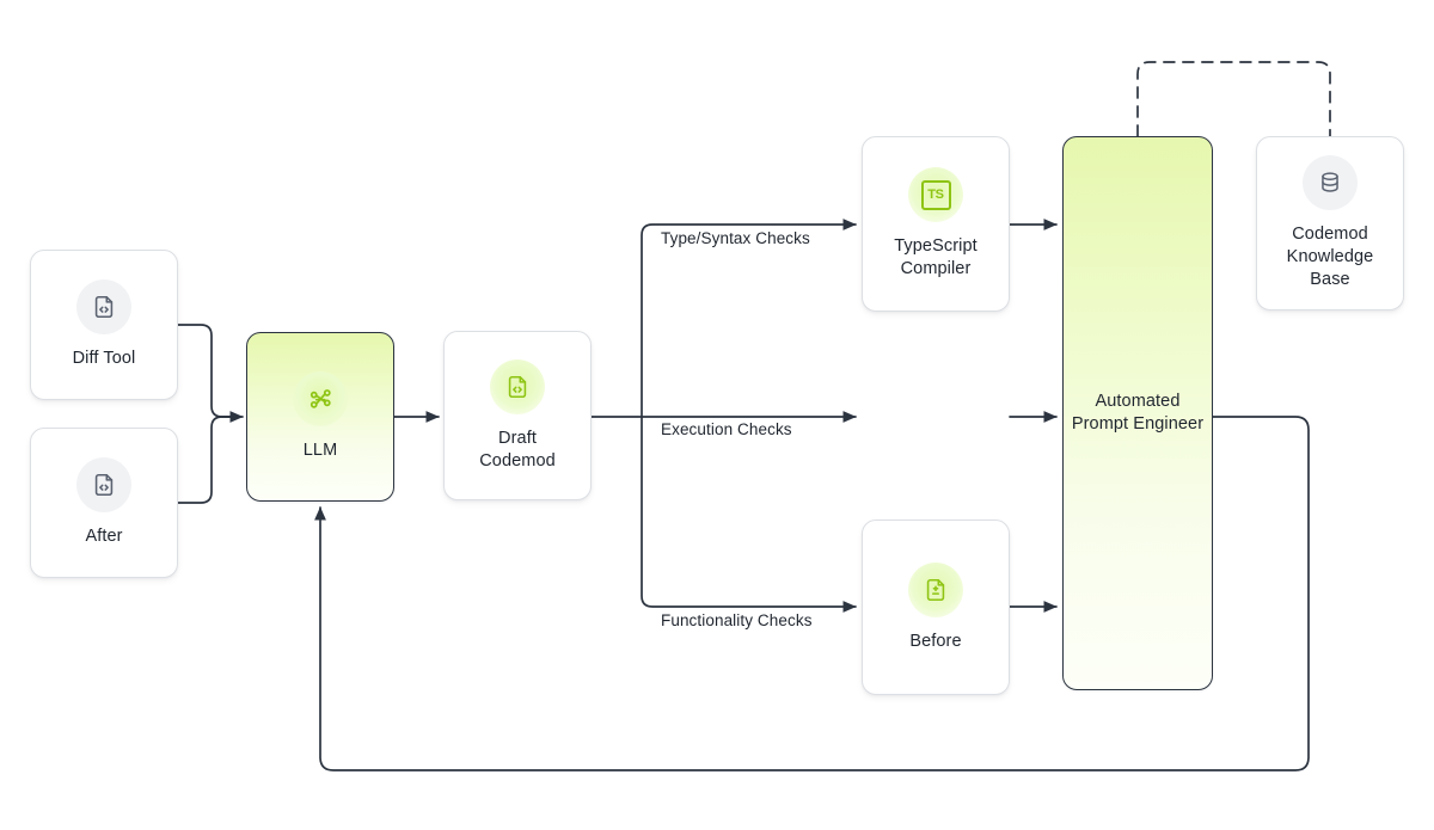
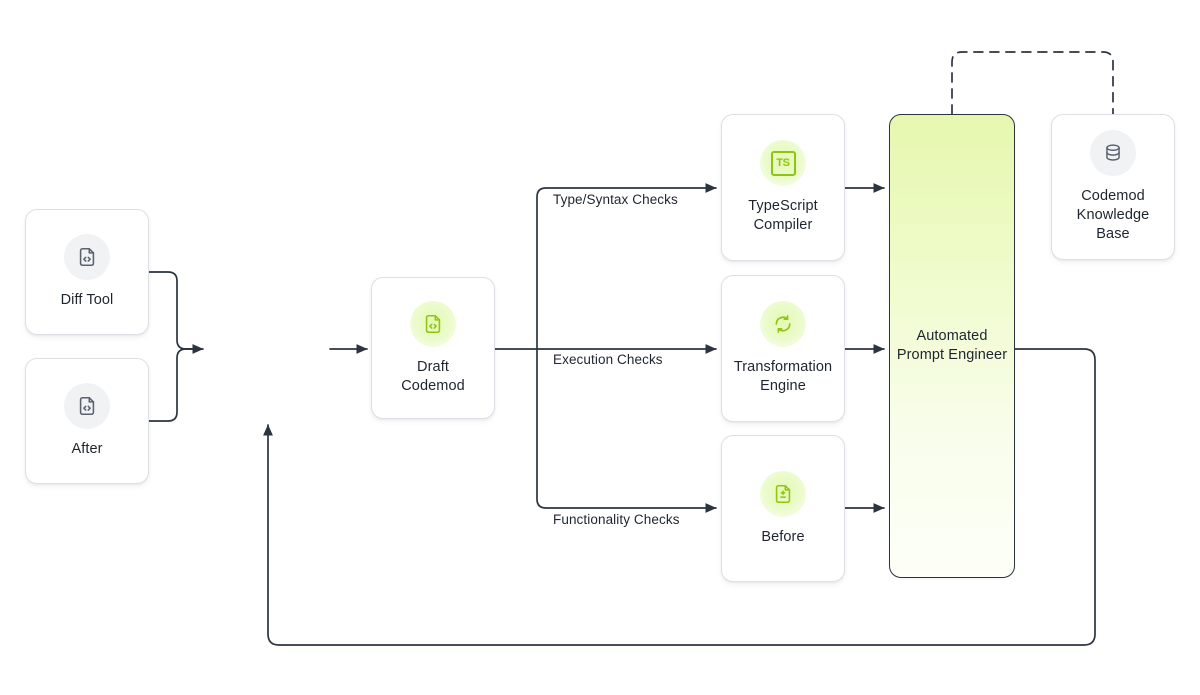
  Diff Tool
  After
- LLM
  Draft
  Codemod
  TS
  TypeScript
  Compiler
+ Transformation
+ Engine
  Before
  Automated
  Prompt Engineer
  Codemod
  Knowledge
  Base
  Type/Syntax Checks
  Execution Checks
  Functionality Checks
